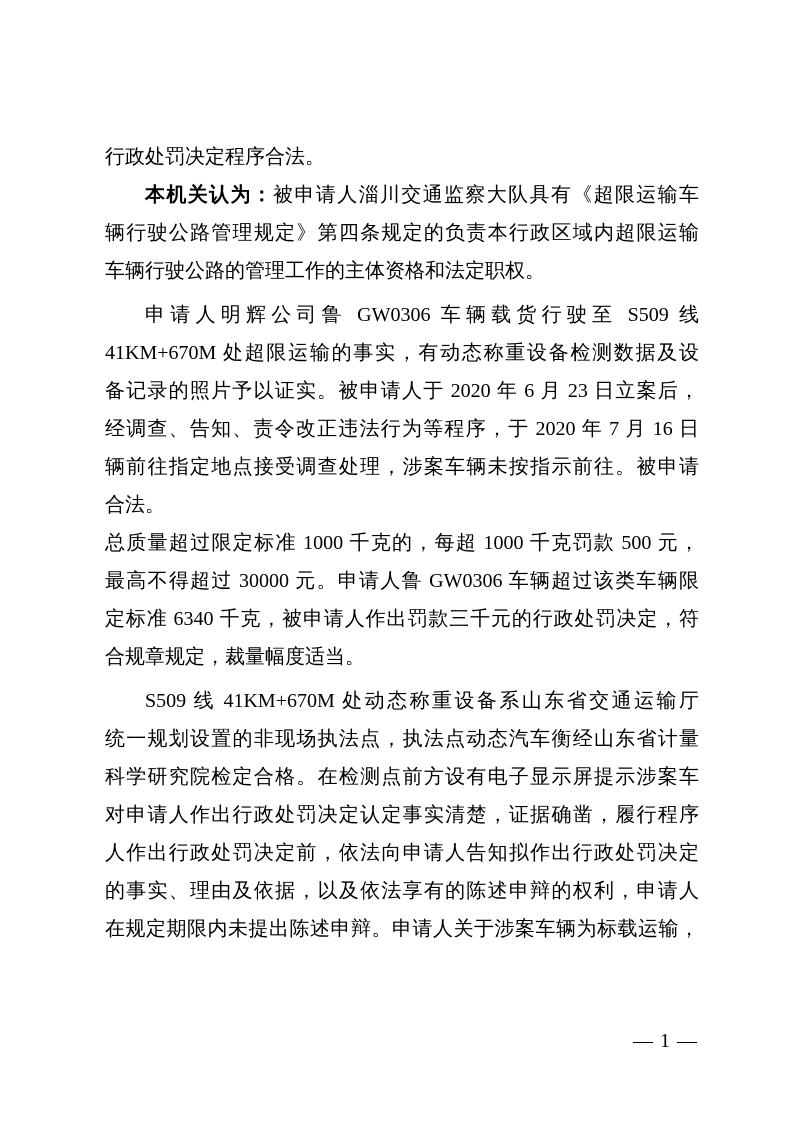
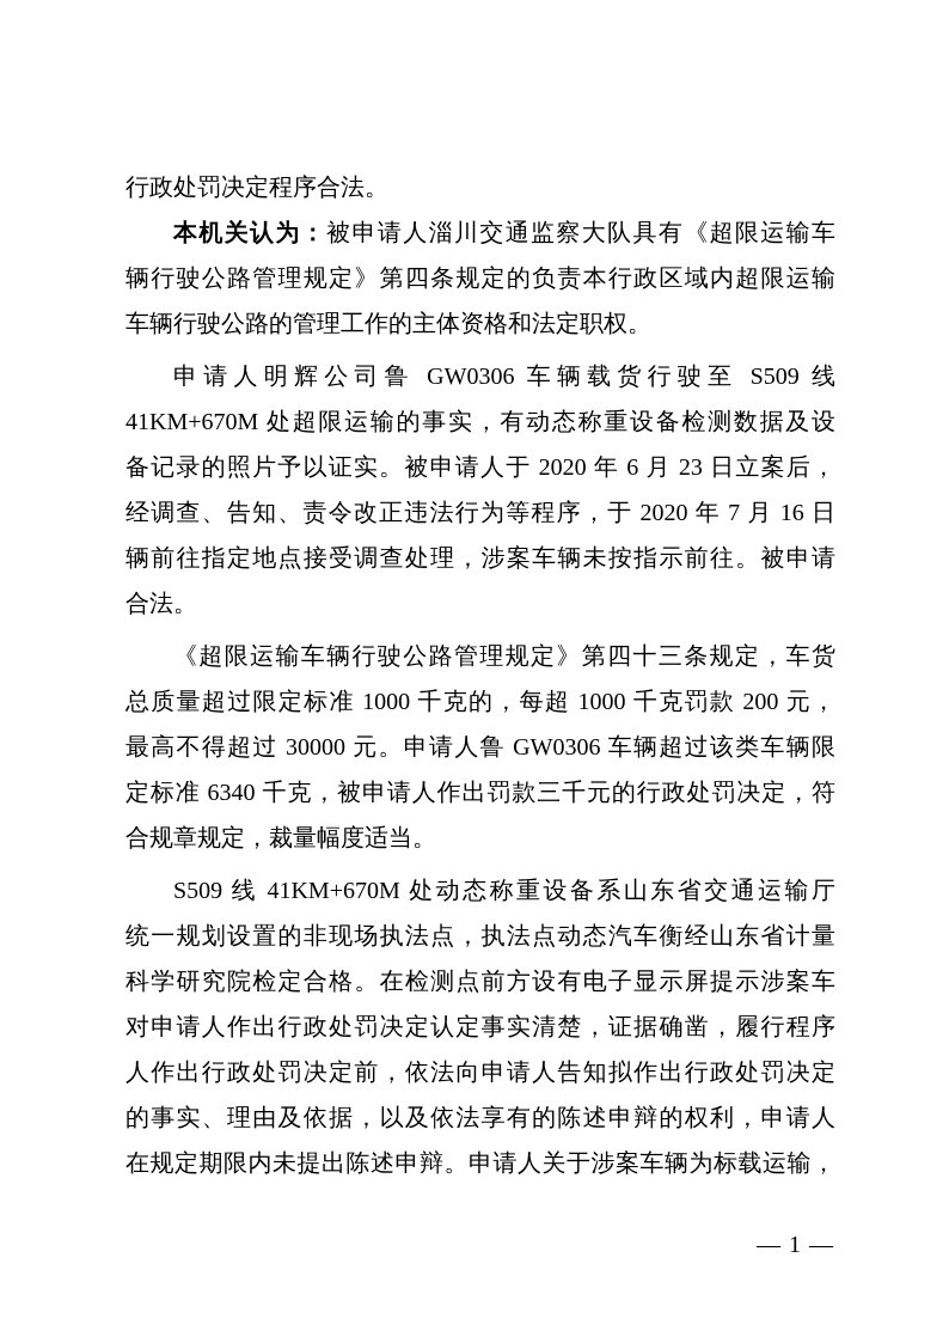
  行政处罚决定程序合法。
  本机关认为：被申请人淄川交通监察大队具有《超限运输车
  辆行驶公路管理规定》第四条规定的负责本行政区域内超限运输
  车辆行驶公路的管理工作的主体资格和法定职权。
  申请人明辉公司鲁 GW0306 车辆载货行驶至 S509 线
  41KM+670M 处超限运输的事实，有动态称重设备检测数据及设
  备记录的照片予以证实。被申请人于 2020 年 6 月 23 日立案后，
  经调查、告知、责令改正违法行为等程序，于 2020 年 7 月 16 日
  辆前往指定地点接受调查处理，涉案车辆未按指示前往。被申请
  合法。
+ 《超限运输车辆行驶公路管理规定》第四十三条规定，车货
- 总质量超过限定标准 1000 千克的，每超 1000 千克罚款 500 元，
+ 总质量超过限定标准 1000 千克的，每超 1000 千克罚款 200 元，
  最高不得超过 30000 元。申请人鲁 GW0306 车辆超过该类车辆限
  定标准 6340 千克，被申请人作出罚款三千元的行政处罚决定，符
  合规章规定，裁量幅度适当。
  S509 线 41KM+670M 处动态称重设备系山东省交通运输厅
  统一规划设置的非现场执法点，执法点动态汽车衡经山东省计量
  科学研究院检定合格。在检测点前方设有电子显示屏提示涉案车
  对申请人作出行政处罚决定认定事实清楚，证据确凿，履行程序
  人作出行政处罚决定前，依法向申请人告知拟作出行政处罚决定
  的事实、理由及依据，以及依法享有的陈述申辩的权利，申请人
  在规定期限内未提出陈述申辩。申请人关于涉案车辆为标载运输，
  — 1 —
